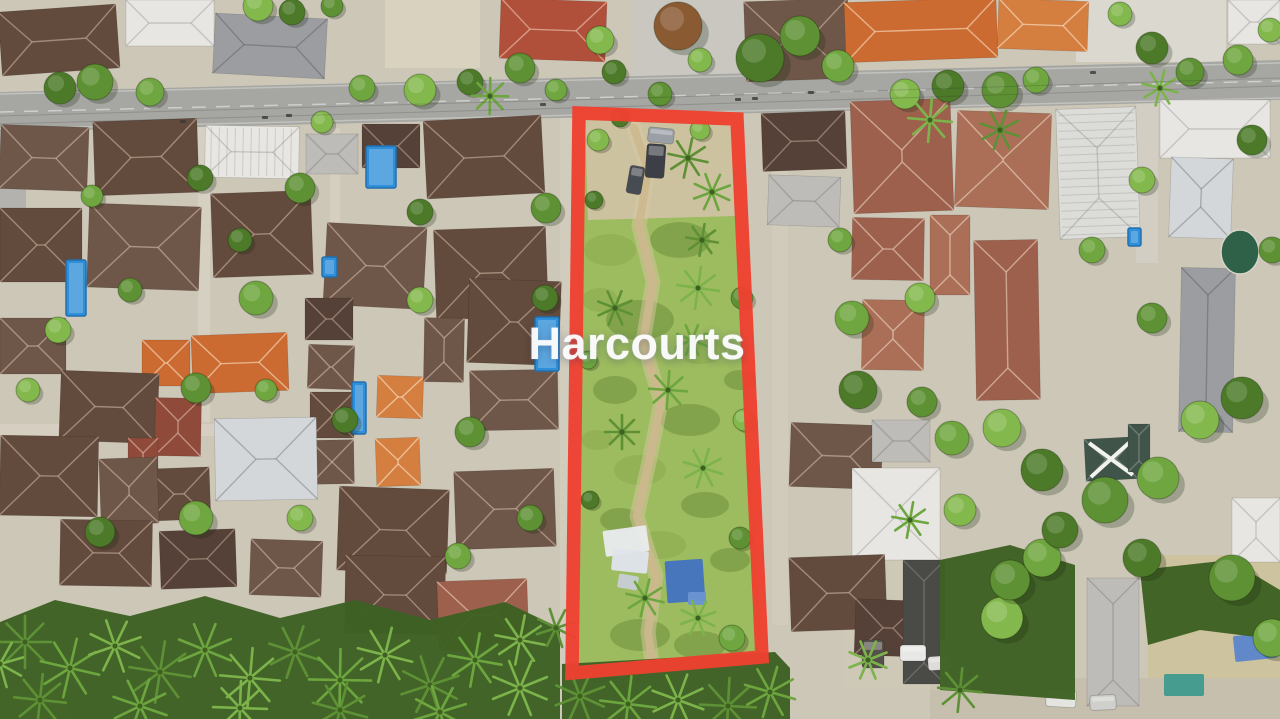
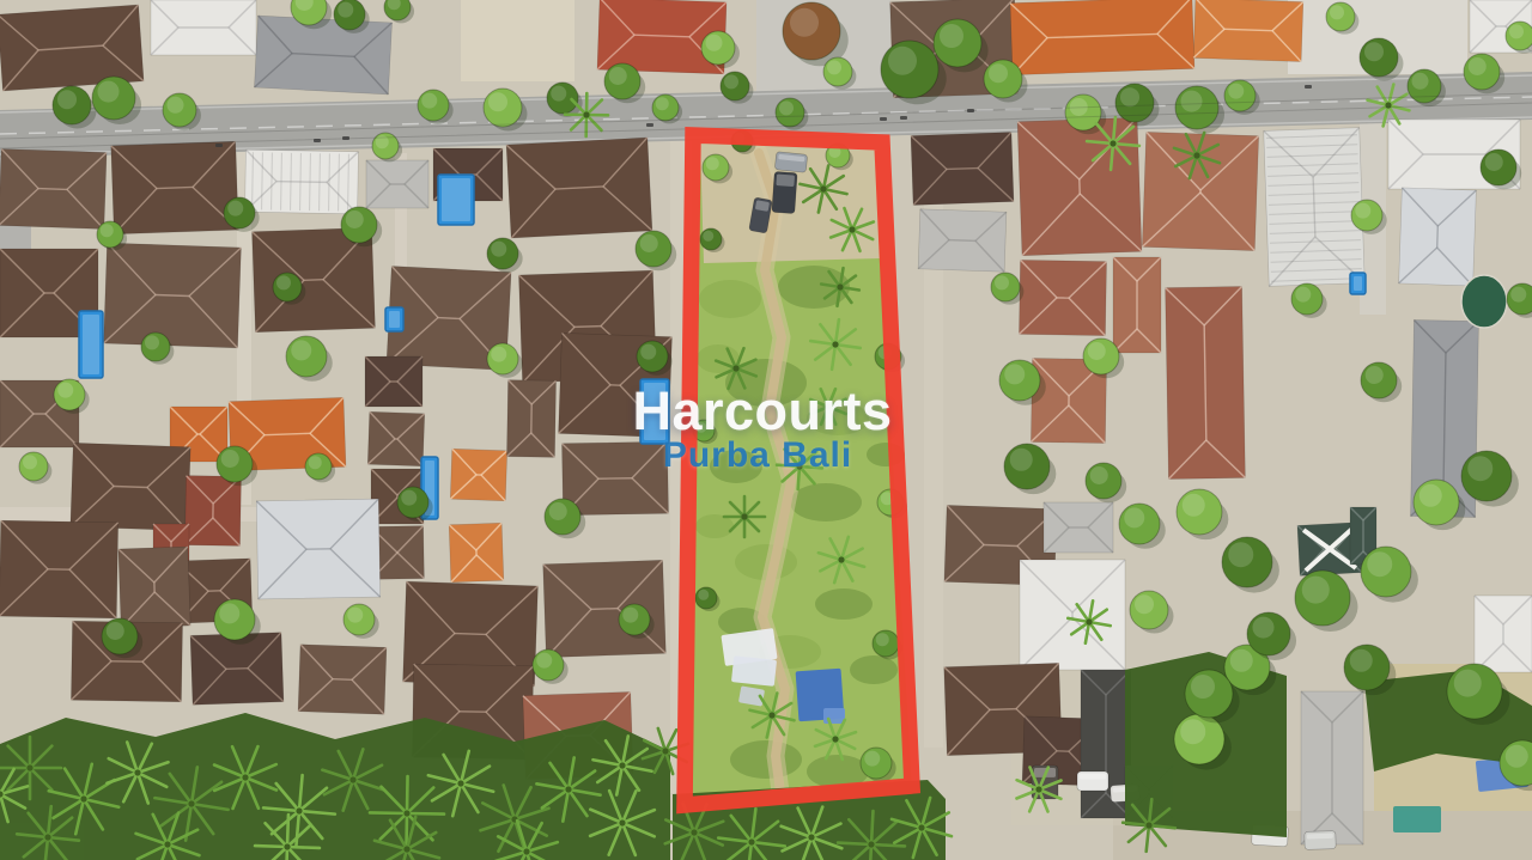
  Harcourts
+ Purba Bali
